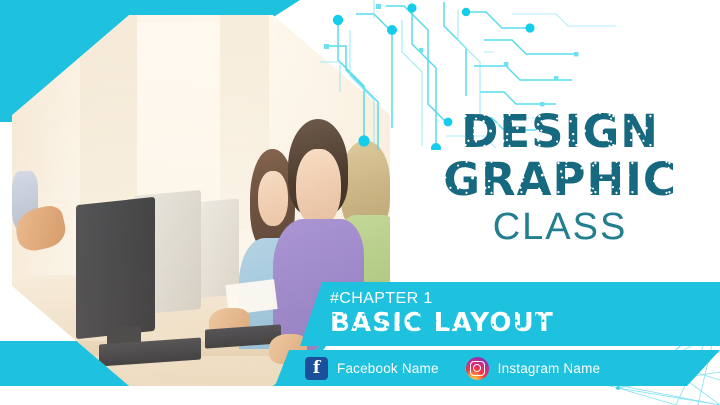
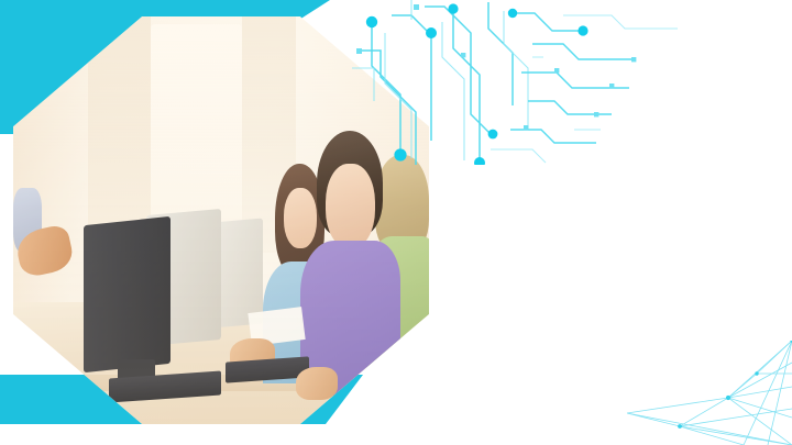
- DESIGN GRAPHIC
- CLASS
- #CHAPTER 1
- BASIC LAYOUT
- f
- Facebook Name
- Instagram Name
